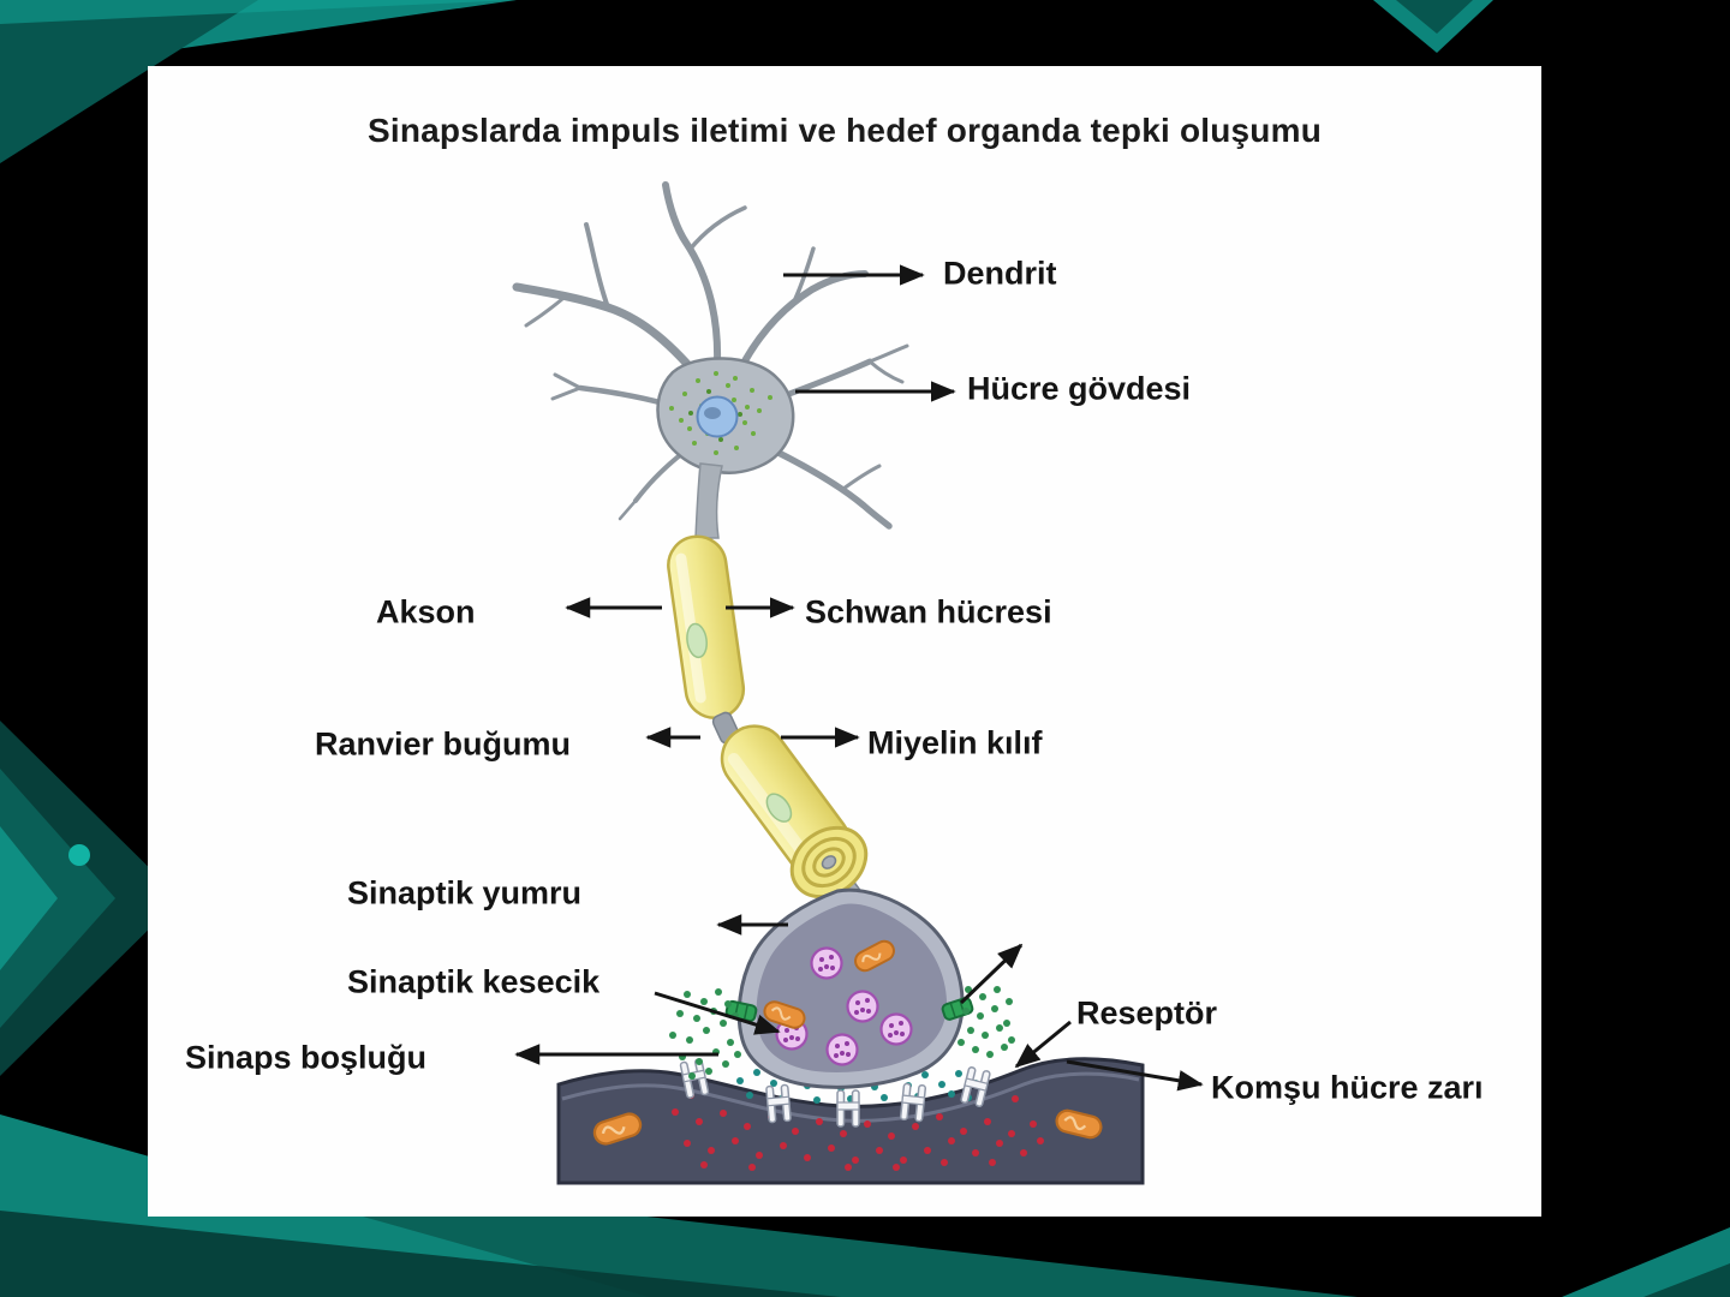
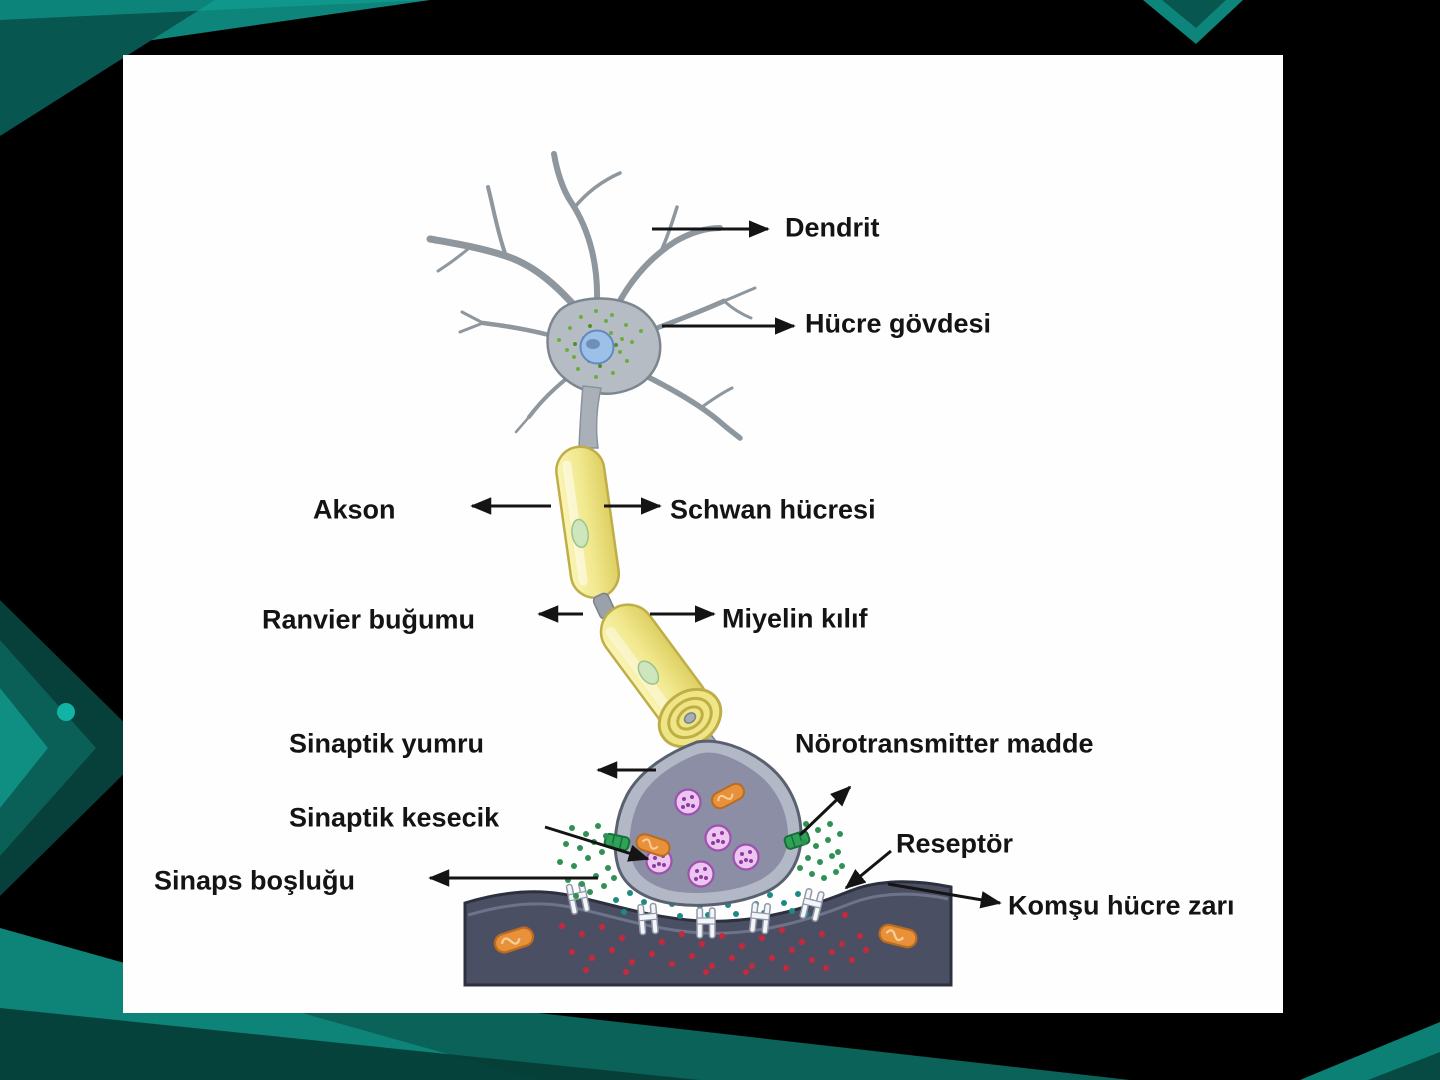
- Sinapslarda impuls iletimi ve hedef organda tepki oluşumu
  Dendrit
  Hücre gövdesi
  Akson
  Schwan hücresi
  Ranvier buğumu
  Miyelin kılıf
  Sinaptik yumru
+ Nörotransmitter madde
  Sinaptik kesecik
  Sinaps boşluğu
  Reseptör
  Komşu hücre zarı
